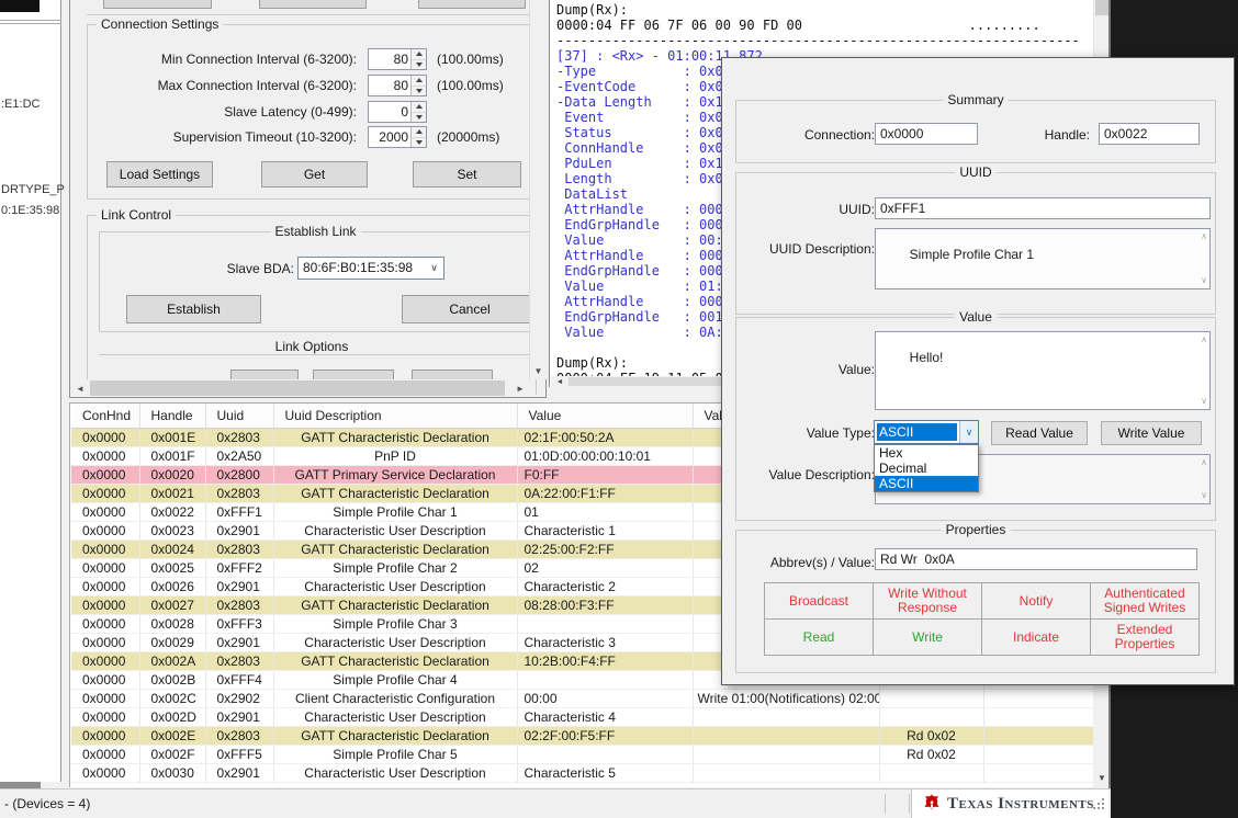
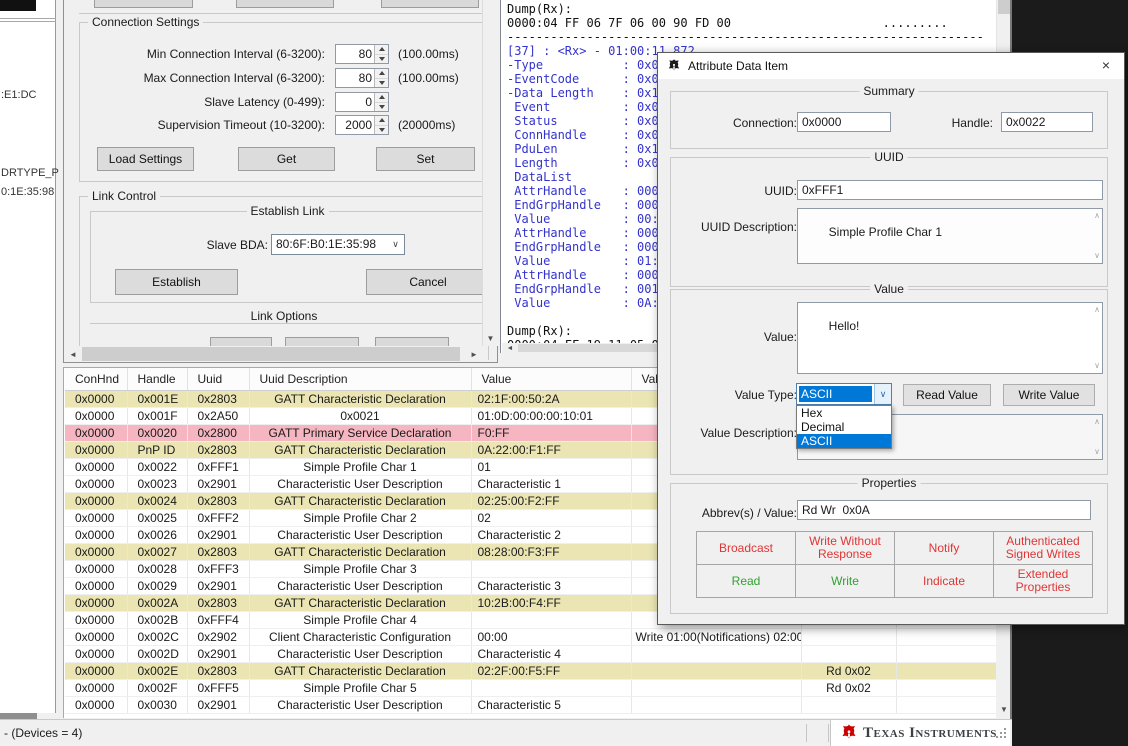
  :E1:DC
  DRTYPE_P
  0:1E:35:98
  Connection Settings
  Min Connection Interval (6-3200):
  80
  (100.00ms)
  Max Connection Interval (6-3200):
  80
  (100.00ms)
  Slave Latency (0-499):
  0
  Supervision Timeout (10-3200):
  2000
  (20000ms)
  Load Settings
  Get
  Set
  Link Control
  Establish Link
  Slave BDA:
  80:6F:B0:1E:35:98
  ∨
  Establish
  Cancel
  Link Options
  ◄
  ►
  ▼
  Dump(Rx):
  0000:04 FF 06 7F 06 00 90 FD 00 .........
  ------------------------------------------------------------------
  [37] : <Rx> - 01:00:11.872
  -Type : 0x0
  -EventCode : 0x0
  -Data Length : 0x1
  Event : 0x0
  Status : 0x0
  ConnHandle : 0x0
  PduLen : 0x1
  Length : 0x0
  DataList
  AttrHandle : 000
  EndGrpHandle : 000
  Value : 00:
  AttrHandle : 000
  EndGrpHandle : 000
  Value : 01:
  AttrHandle : 000
  EndGrpHandle : 001
  Value : 0A:
  Dump(Rx):
  0x0000	0x001E	0x2803	GATT Characteristic Declaration	02:1F:00:50:2A
- 0x0000	0x001F	0x2A50	PnP ID	01:0D:00:00:00:10:01
+ 0x0000	0x001F	0x2A50	0x0021	01:0D:00:00:00:10:01
  0x0000	0x0020	0x2800	GATT Primary Service Declaration	F0:FF
- 0x0000	0x0021	0x2803	GATT Characteristic Declaration	0A:22:00:F1:FF
+ 0x0000	PnP ID	0x2803	GATT Characteristic Declaration	0A:22:00:F1:FF
  0x0000	0x0022	0xFFF1	Simple Profile Char 1	01
  0x0000	0x0023	0x2901	Characteristic User Description	Characteristic 1
  0x0000	0x0024	0x2803	GATT Characteristic Declaration	02:25:00:F2:FF
  0x0000	0x0025	0xFFF2	Simple Profile Char 2	02
  0x0000	0x0026	0x2901	Characteristic User Description	Characteristic 2
  0x0000	0x0027	0x2803	GATT Characteristic Declaration	08:28:00:F3:FF
  0x0000	0x0028	0xFFF3	Simple Profile Char 3
  0x0000	0x0029	0x2901	Characteristic User Description	Characteristic 3
  0x0000	0x002A	0x2803	GATT Characteristic Declaration	10:2B:00:F4:FF
  0x0000	0x002B	0xFFF4	Simple Profile Char 4
  0x0000	0x002C	0x2902	Client Characteristic Configuration	00:00	Write 01:00(Notifications) 02:00
  0x0000	0x002D	0x2901	Characteristic User Description	Characteristic 4
  0x0000	0x002E	0x2803	GATT Characteristic Declaration	02:2F:00:F5:FF		Rd 0x02
  0x0000	0x002F	0xFFF5	Simple Profile Char 5			Rd 0x02
  0x0000	0x0030	0x2901	Characteristic User Description	Characteristic 5
  ▼
  - (Devices = 4)
  Texas Instruments
+ Attribute Data Item
+ ×
  Summary
  Connection:
  0x0000
  Handle:
  0x0022
  UUID
  UUID:
  0xFFF1
  UUID Description:
  Simple Profile Char 1
  ∧
  ∨
  Value
  Value:
  Hello!
  ∧
  ∨
  Value Type
  Read Value
  Write Value
  Value Description
  ∧
  ∨
  ASCII
  ∨
  Hex
  Decimal
  ASCII
  Properties
  Abbrev(s) / Value:
  Rd Wr 0x0A
  Broadcast
  Write Without Response
  Notify
  Authenticated Signed Writes
  Read
  Write
  Indicate
  Extended Properties
